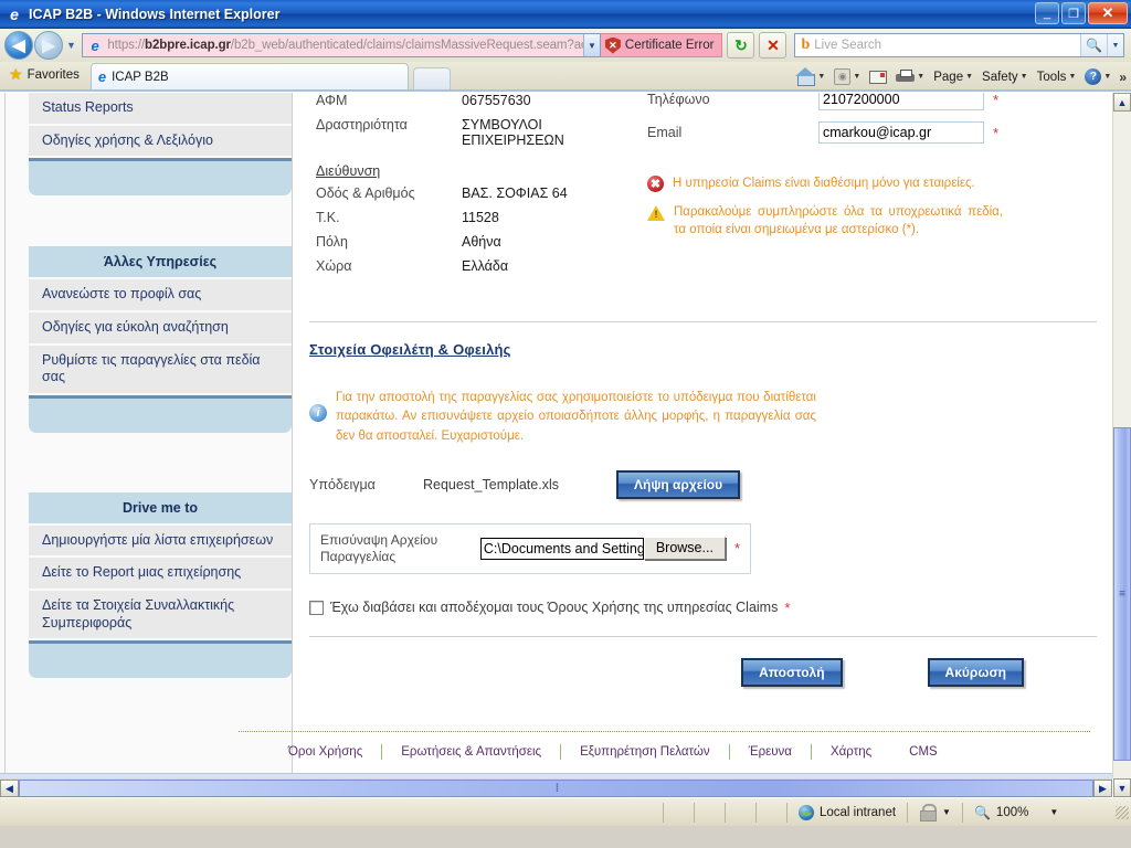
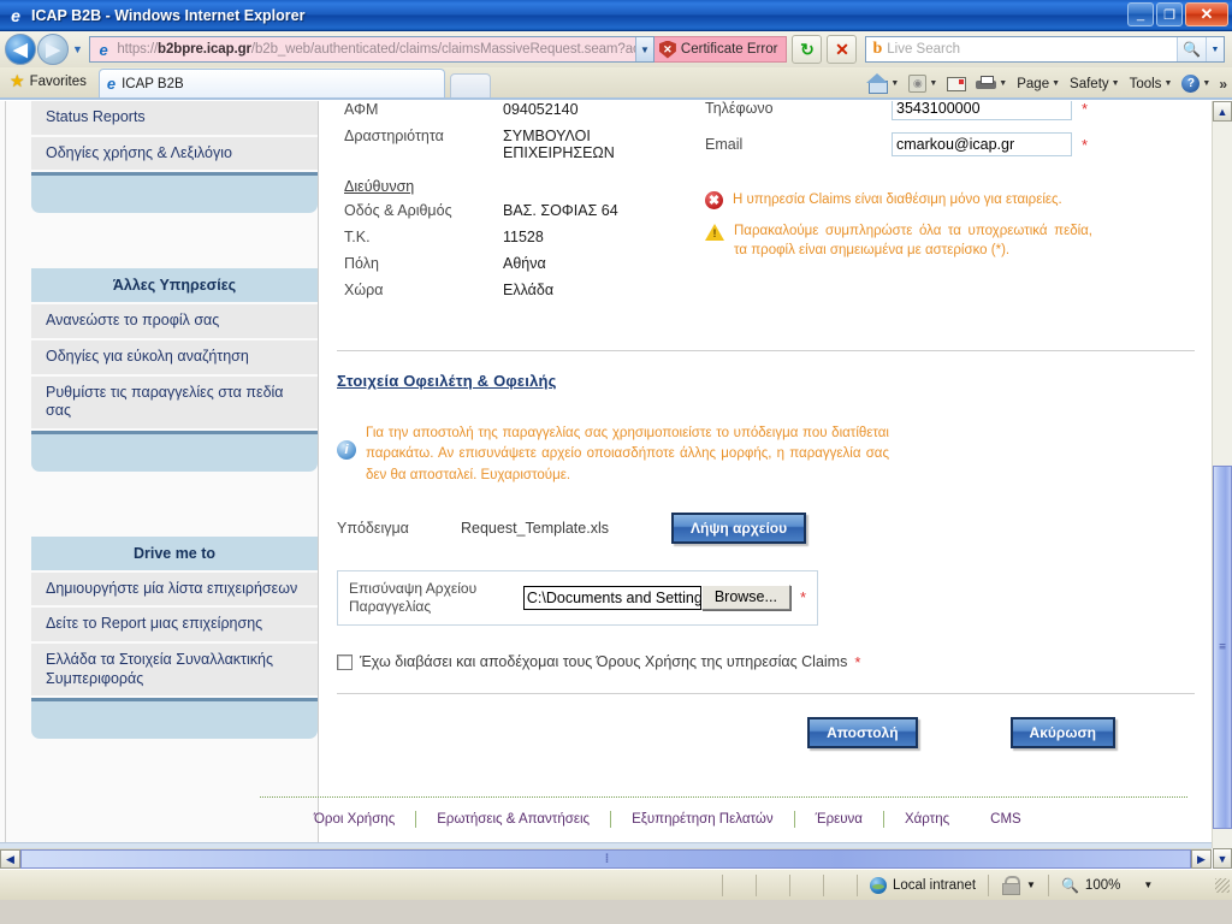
  e
  ICAP B2B - Windows Internet Explorer
  _
  ❐
  ✕
  ◀
  ▶
  ▼
  e
  https://b2bpre.icap.gr/b2b_web/authenticated/claims/claimsMassiveRequest.seam?a
  ▼
  ✕
  Certificate Error
  ↻
  ✕
  b
  Live Search
  🔍
  ★
  Favorites
  e
  ICAP B2B
  ◉
  Page
  Safety
  Tools
  ?
  »
  Status Reports
  Οδηγίες χρήσης & Λεξιλόγιο
  Άλλες Υπηρεσίες
  Ανανεώστε το προφίλ σας
  Οδηγίες για εύκολη αναζήτηση
  Ρυθμίστε τις παραγγελίες στα πεδία σας
  Drive me to
  Δημιουργήστε μία λίστα επιχειρήσεων
  Δείτε το Report μιας επιχείρησης
- Δείτε τα Στοιχεία Συναλλακτικής Συμπεριφοράς
+ Ελλάδα τα Στοιχεία Συναλλακτικής Συμπεριφοράς
  ΑΦΜ
- 067557630
+ 094052140
  Δραστηριότητα
  ΣΥΜΒΟΥΛΟΙ ΕΠΙΧΕΙΡΗΣΕΩΝ
  Διεύθυνση
  Οδός & Αριθμός
  ΒΑΣ. ΣΟΦΙΑΣ 64
  Τ.Κ.
  11528
  Πόλη
  Αθήνα
  Χώρα
  Ελλάδα
  Τηλέφωνο
- 2107200000
+ 3543100000
  *
  Email
  cmarkou@icap.gr
  *
  ✖
  Η υπηρεσία Claims είναι διαθέσιμη μόνο για εταιρείες.
- Παρακαλούμε συμπληρώστε όλα τα υποχρεωτικά πεδία, τα οποία είναι σημειωμένα με αστερίσκο (*).
+ Παρακαλούμε συμπληρώστε όλα τα υποχρεωτικά πεδία, τα προφίλ είναι σημειωμένα με αστερίσκο (*).
  Στοιχεία Οφειλέτη & Οφειλής
  i
  Για την αποστολή της παραγγελίας σας χρησιμοποιείστε το υπόδειγμα που διατίθεται παρακάτω. Αν επισυνάψετε αρχείο οποιασδήποτε άλλης μορφής, η παραγγελία σας δεν θα αποσταλεί. Ευχαριστούμε.
  Υπόδειγμα
  Request_Template.xls
  Λήψη αρχείου
  Επισύναψη Αρχείου Παραγγελίας
  C:\Documents and Setting
  Browse...
  *
  Έχω διαβάσει και αποδέχομαι τους Όρους Χρήσης της υπηρεσίας Claims
  *
  Αποστολή
  Ακύρωση
  Όροι Χρήσης
  Ερωτήσεις & Απαντήσεις
  Εξυπηρέτηση Πελατών
  Έρευνα
  Χάρτης
  CMS
  ▲
  ▼
  ◀
  ▶
  Local intranet
  ▼
  🔍
  100%
  ▼
